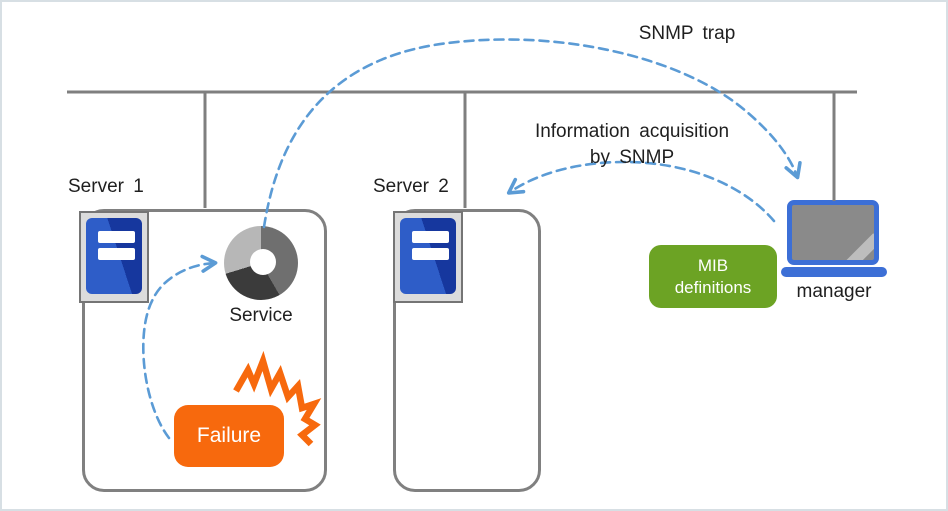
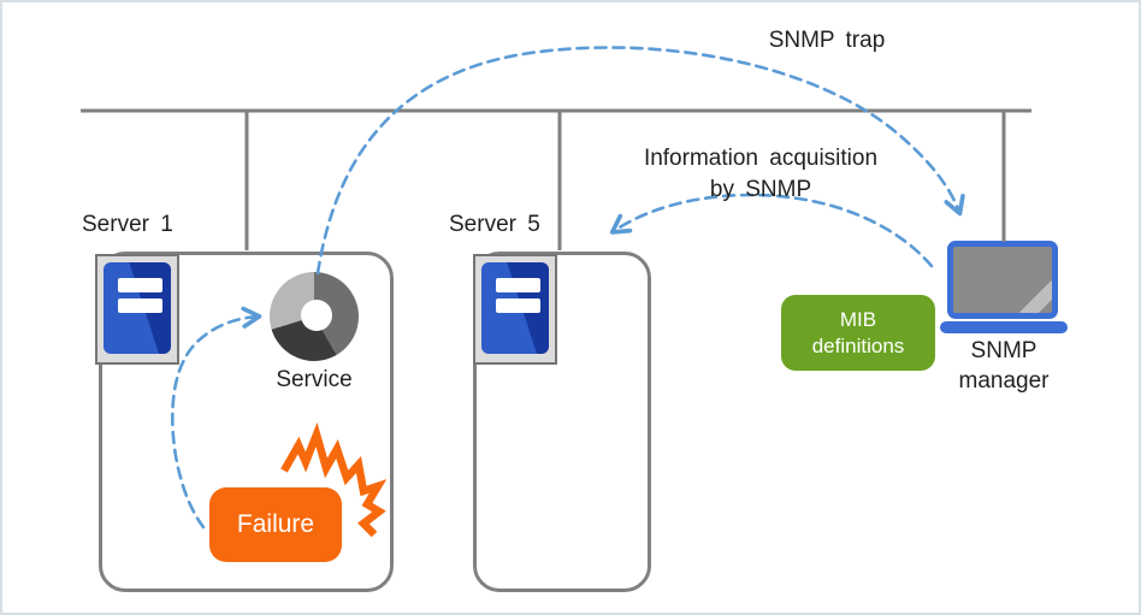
  Failure
  MIB
  definitions
  Server 1
- Server 2
+ Server 5
  SNMP trap
  Information acquisition
  by SNMP
  Service
+ SNMP
  manager
